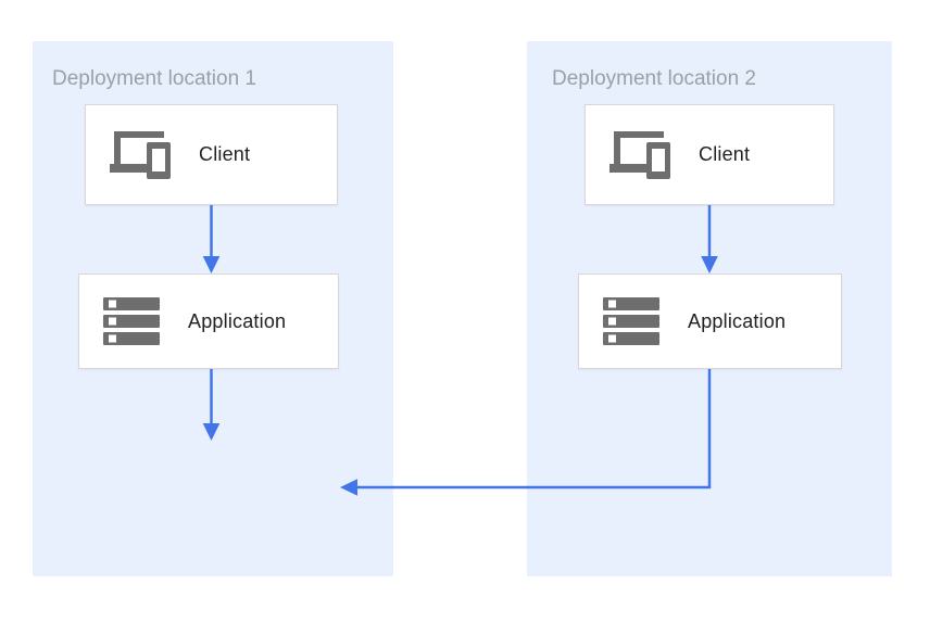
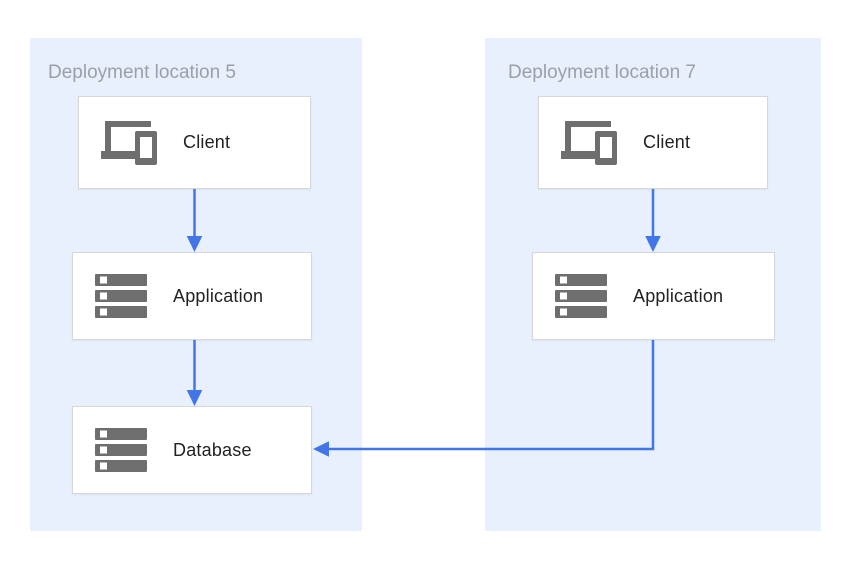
- Deployment location 1
+ Deployment location 5
- Deployment location 2
+ Deployment location 7
  Client
  Application
+ Database
  Client
  Application
